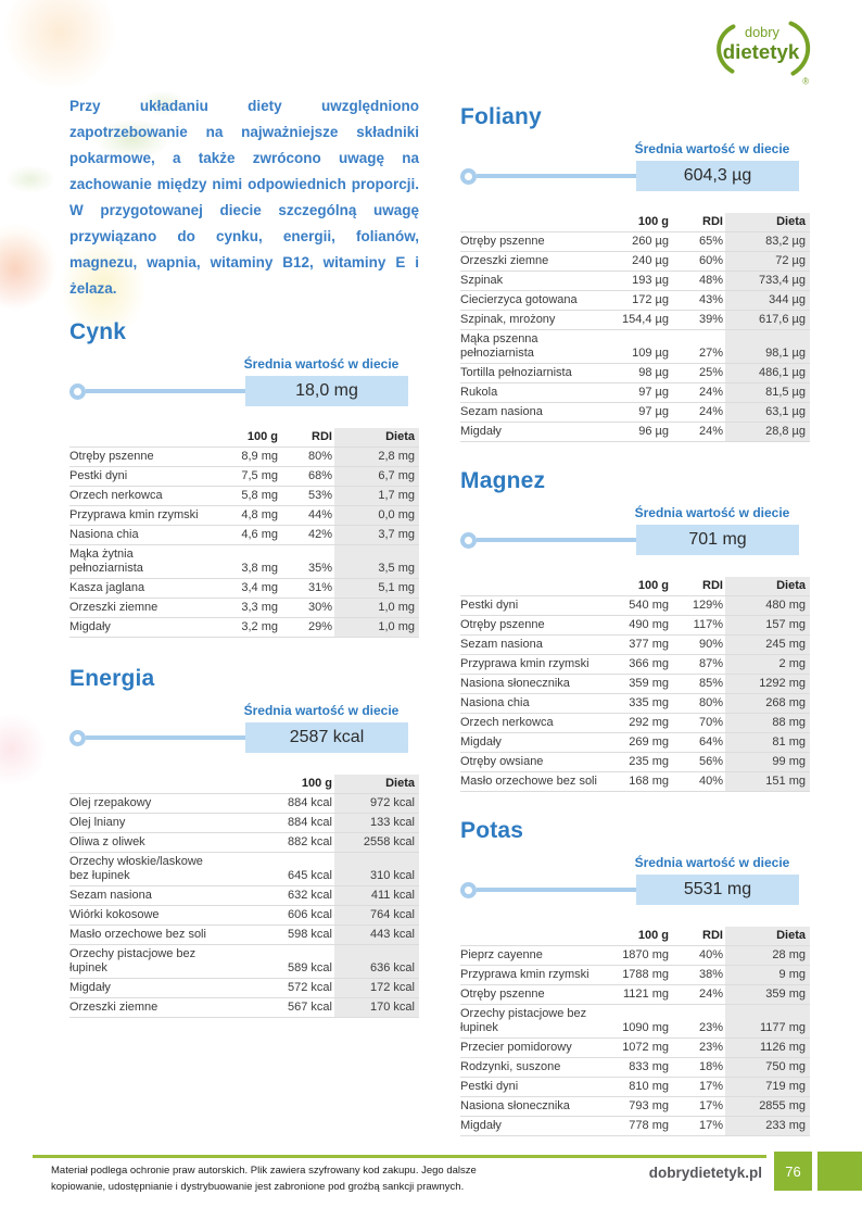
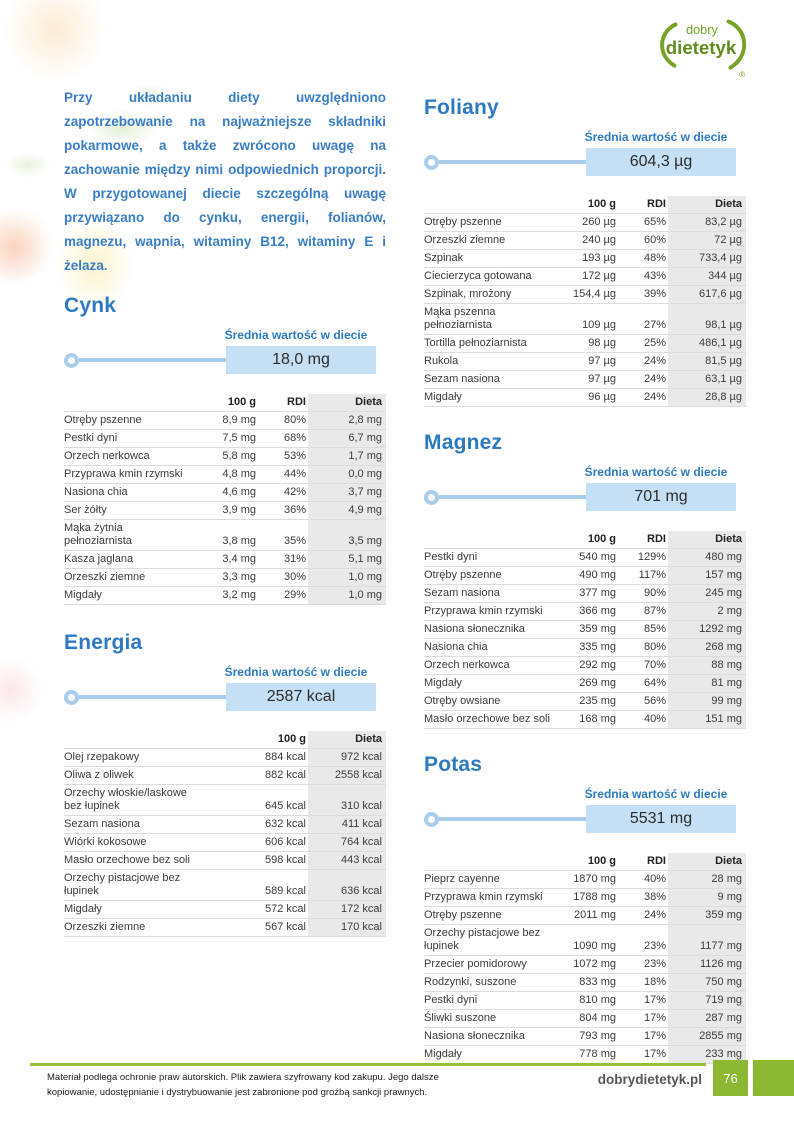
  dobry
  dietetyk
  ®
  Przy układaniu diety uwzględniono zapotrzebowanie na najważniejsze składniki pokarmowe, a także zwrócono uwagę na zachowanie między nimi odpowiednich proporcji. W przygotowanej diecie szczególną uwagę przywiązano do cynku, energii, folianów, magnezu, wapnia, witaminy B12, witaminy E i żelaza.
  Cynk
  Średnia wartość w diecie
  18,0 mg
  	100 g	RDI	Dieta
  Otręby pszenne	8,9 mg	80%	2,8 mg
  Pestki dyni	7,5 mg	68%	6,7 mg
  Orzech nerkowca	5,8 mg	53%	1,7 mg
  Przyprawa kmin rzymski	4,8 mg	44%	0,0 mg
  Nasiona chia	4,6 mg	42%	3,7 mg
+ Ser żółty	3,9 mg	36%	4,9 mg
  Mąka żytnia pełnoziarnista	3,8 mg	35%	3,5 mg
  Kasza jaglana	3,4 mg	31%	5,1 mg
  Orzeszki ziemne	3,3 mg	30%	1,0 mg
  Migdały	3,2 mg	29%	1,0 mg
  Energia
  Średnia wartość w diecie
  2587 kcal
  	100 g	Dieta
  Olej rzepakowy	884 kcal	972 kcal
- Olej lniany	884 kcal	133 kcal
  Oliwa z oliwek	882 kcal	2558 kcal
  Orzechy włoskie/laskowe bez łupinek	645 kcal	310 kcal
  Sezam nasiona	632 kcal	411 kcal
  Wiórki kokosowe	606 kcal	764 kcal
  Masło orzechowe bez soli	598 kcal	443 kcal
  Orzechy pistacjowe bez łupinek	589 kcal	636 kcal
  Migdały	572 kcal	172 kcal
  Orzeszki ziemne	567 kcal	170 kcal
  Foliany
  Średnia wartość w diecie
  604,3 µg
  	100 g	RDI	Dieta
  Otręby pszenne	260 µg	65%	83,2 µg
  Orzeszki ziemne	240 µg	60%	72 µg
  Szpinak	193 µg	48%	733,4 µg
  Ciecierzyca gotowana	172 µg	43%	344 µg
  Szpinak, mrożony	154,4 µg	39%	617,6 µg
  Mąka pszenna pełnoziarnista	109 µg	27%	98,1 µg
  Tortilla pełnoziarnista	98 µg	25%	486,1 µg
  Rukola	97 µg	24%	81,5 µg
  Sezam nasiona	97 µg	24%	63,1 µg
  Migdały	96 µg	24%	28,8 µg
  Magnez
  Średnia wartość w diecie
  701 mg
  	100 g	RDI	Dieta
  Pestki dyni	540 mg	129%	480 mg
  Otręby pszenne	490 mg	117%	157 mg
  Sezam nasiona	377 mg	90%	245 mg
  Przyprawa kmin rzymski	366 mg	87%	2 mg
  Nasiona słonecznika	359 mg	85%	1292 mg
  Nasiona chia	335 mg	80%	268 mg
  Orzech nerkowca	292 mg	70%	88 mg
  Migdały	269 mg	64%	81 mg
  Otręby owsiane	235 mg	56%	99 mg
  Masło orzechowe bez soli	168 mg	40%	151 mg
  Potas
  Średnia wartość w diecie
  5531 mg
  	100 g	RDI	Dieta
  Pieprz cayenne	1870 mg	40%	28 mg
  Przyprawa kmin rzymski	1788 mg	38%	9 mg
- Otręby pszenne	1121 mg	24%	359 mg
+ Otręby pszenne	2011 mg	24%	359 mg
  Orzechy pistacjowe bez łupinek	1090 mg	23%	1177 mg
  Przecier pomidorowy	1072 mg	23%	1126 mg
  Rodzynki, suszone	833 mg	18%	750 mg
  Pestki dyni	810 mg	17%	719 mg
+ Śliwki suszone	804 mg	17%	287 mg
  Nasiona słonecznika	793 mg	17%	2855 mg
  Migdały	778 mg	17%	233 mg
  Materiał podlega ochronie praw autorskich. Plik zawiera szyfrowany kod zakupu. Jego dalsze
  kopiowanie, udostępnianie i dystrybuowanie jest zabronione pod groźbą sankcji prawnych.
  dobrydietetyk.pl
  76
